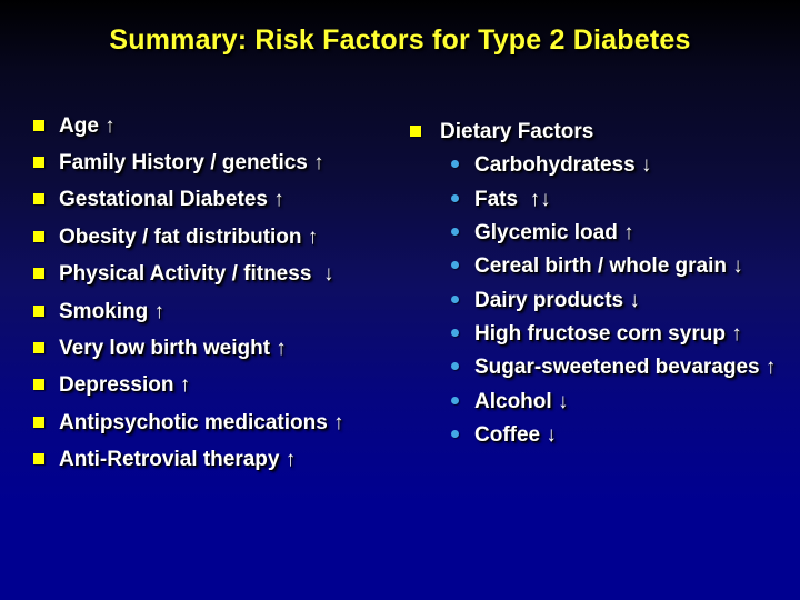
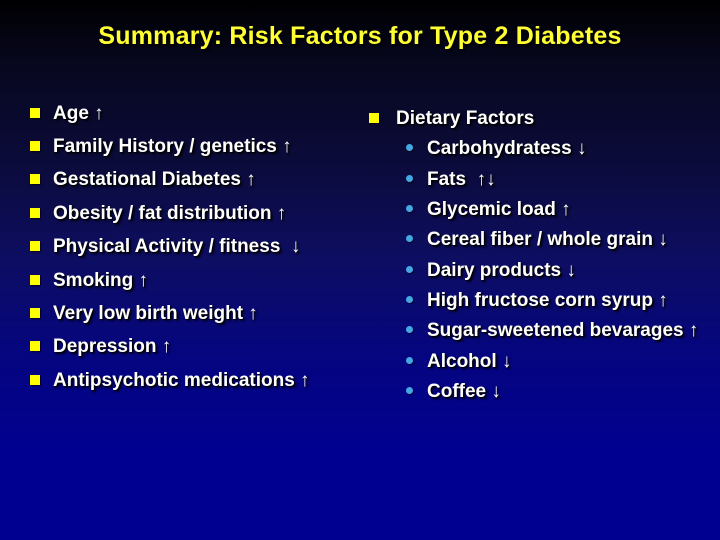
  Summary: Risk Factors for Type 2 Diabetes
  Age ↑
  Family History / genetics ↑
  Gestational Diabetes ↑
  Obesity / fat distribution ↑
  Physical Activity / fitness ↓
  Smoking ↑
  Very low birth weight ↑
  Depression ↑
  Antipsychotic medications ↑
- Anti-Retrovial therapy ↑
  Dietary Factors
  Carbohydratess ↓
  Fats ↑↓
  Glycemic load ↑
- Cereal birth / whole grain ↓
+ Cereal fiber / whole grain ↓
  Dairy products ↓
  High fructose corn syrup ↑
  Sugar-sweetened bevarages ↑
  Alcohol ↓
  Coffee ↓
